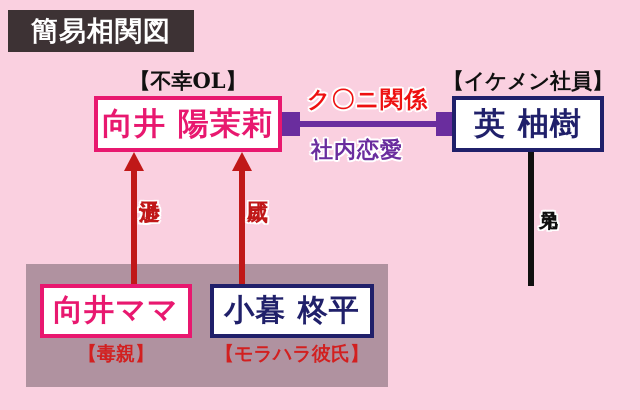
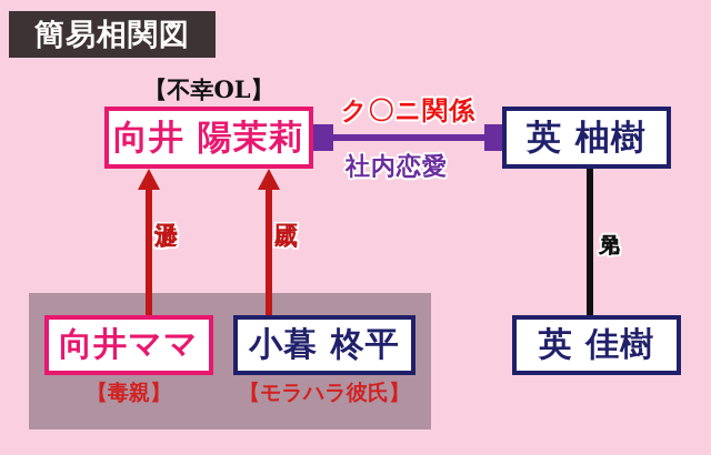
  簡易相関図
  ク〇ニ関係
  社内恋愛
  【不幸OL】
- 【イケメン社員】
  【毒親】
  【モラハラ彼氏】
  向井 陽茉莉
  英 柚樹
  向井ママ
  小暮 柊平
+ 英 佳樹
